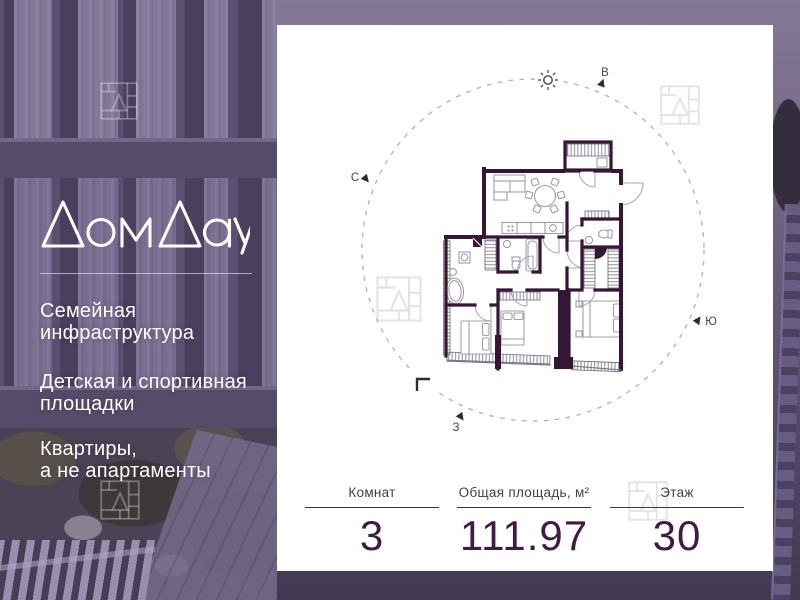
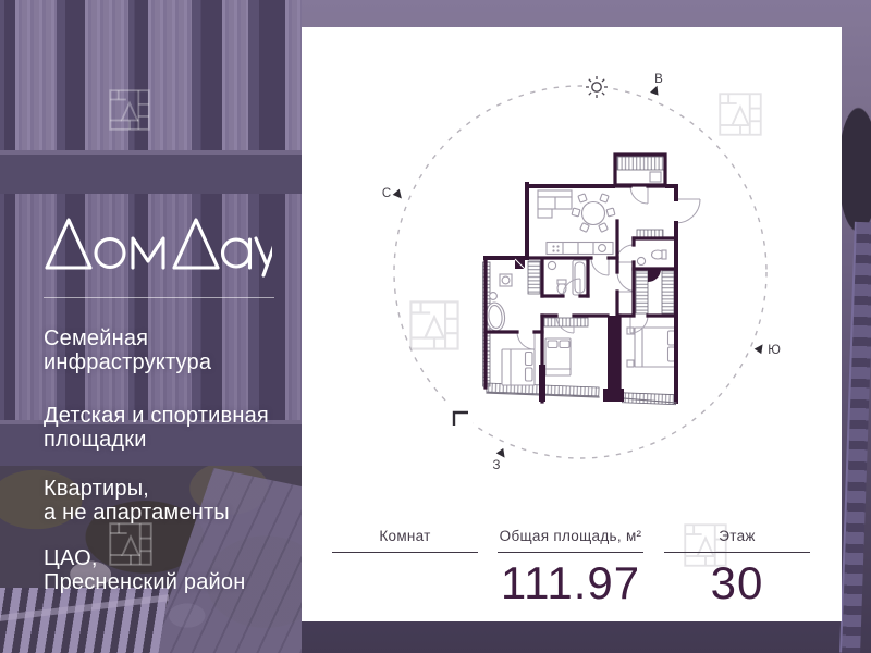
  Семейная
  инфраструктура
  Детская и спортивная
  площадки
  Квартиры,
  а не апартаменты
+ ЦАО,
+ Пресненский район
  С
  В
  Ю
  З
  Комнат
- 3
  Общая площадь, м²
  111.97
  Этаж
  30
